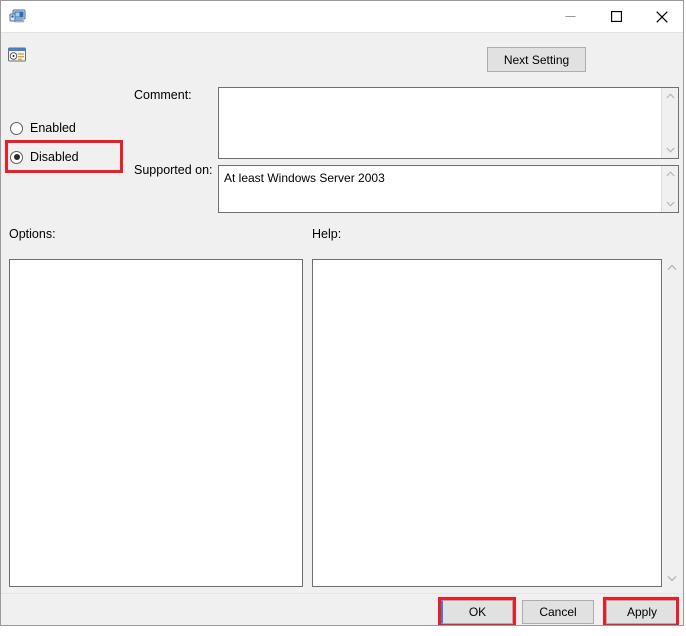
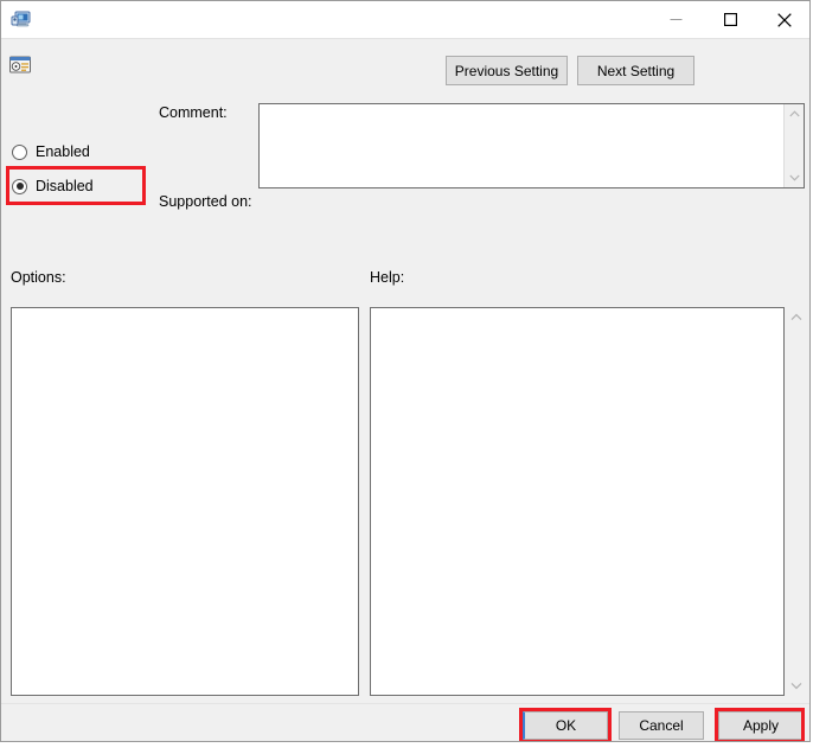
+ Previous Setting
  Next Setting
  Enabled
  Disabled
  Comment:
  Supported on:
- At least Windows Server 2003
  Options:
  Help:
  OK
  Cancel
  Apply
